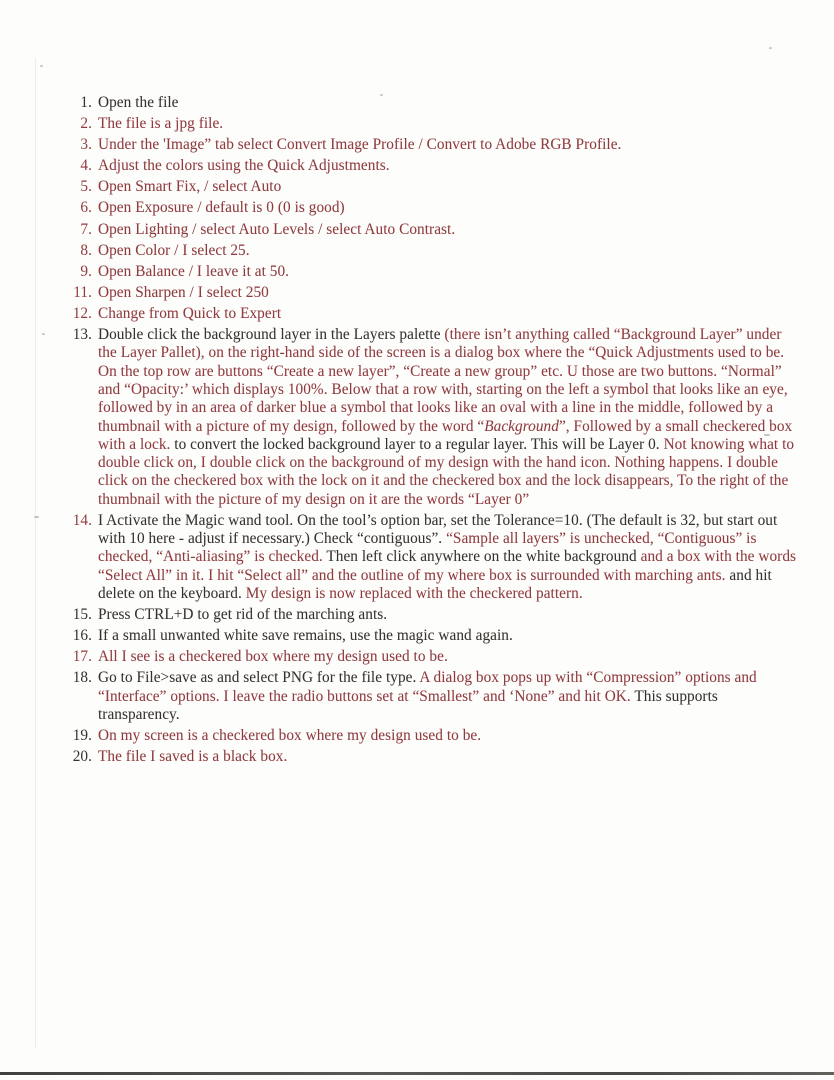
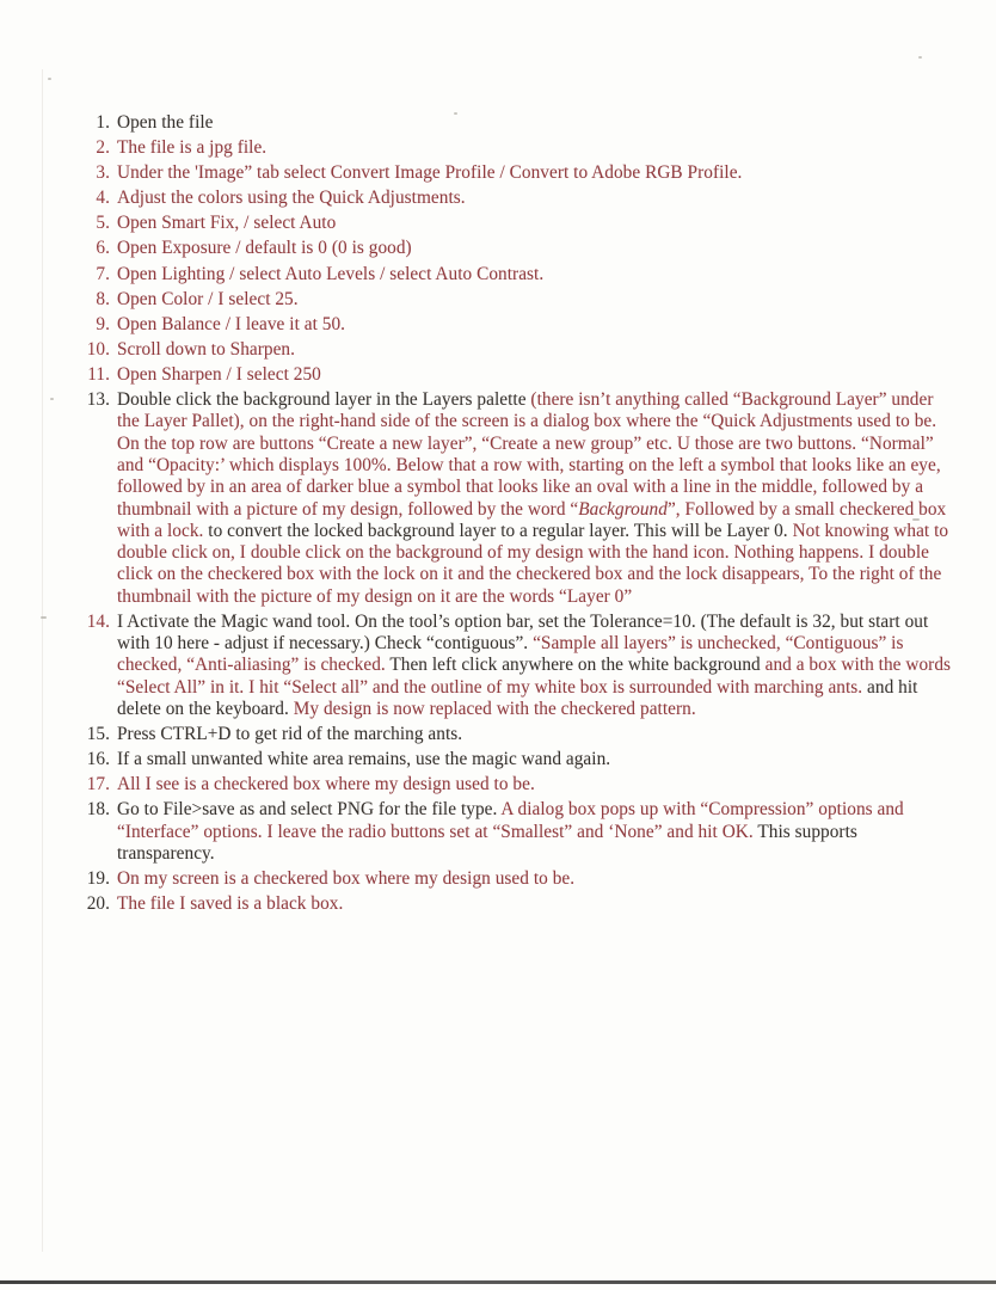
  1.
  Open the file
  2.
  The file is a jpg file.
  3.
  Under the 'Image” tab select Convert Image Profile / Convert to Adobe RGB Profile.
  4.
  Adjust the colors using the Quick Adjustments.
  5.
  Open Smart Fix, / select Auto
  6.
  Open Exposure / default is 0 (0 is good)
  7.
  Open Lighting / select Auto Levels / select Auto Contrast.
  8.
  Open Color / I select 25.
  9.
  Open Balance / I leave it at 50.
+ 10.
+ Scroll down to Sharpen.
  11.
  Open Sharpen / I select 250
- 12.
- Change from Quick to Expert
  13.
  Double click the background layer in the Layers palette (there isn’t anything called “Background Layer” under the Layer Pallet), on the right-hand side of the screen is a dialog box where the “Quick Adjustments used to be. On the top row are buttons “Create a new layer”, “Create a new group” etc. U those are two buttons. “Normal” and “Opacity:’ which displays 100%. Below that a row with, starting on the left a symbol that looks like an eye, followed by in an area of darker blue a symbol that looks like an oval with a line in the middle, followed by a thumbnail with a picture of my design, followed by the word “Background”, Followed by a small checkered box with a lock. to convert the locked background layer to a regular layer. This will be Layer 0. Not knowing what to double click on, I double click on the background of my design with the hand icon. Nothing happens. I double click on the checkered box with the lock on it and the checkered box and the lock disappears, To the right of the thumbnail with the picture of my design on it are the words “Layer 0”
  14.
- I Activate the Magic wand tool. On the tool’s option bar, set the Tolerance=10. (The default is 32, but start out with 10 here - adjust if necessary.) Check “contiguous”. “Sample all layers” is unchecked, “Contiguous” is checked, “Anti-aliasing” is checked. Then left click anywhere on the white background and a box with the words “Select All” in it. I hit “Select all” and the outline of my where box is surrounded with marching ants. and hit delete on the keyboard. My design is now replaced with the checkered pattern.
+ I Activate the Magic wand tool. On the tool’s option bar, set the Tolerance=10. (The default is 32, but start out with 10 here - adjust if necessary.) Check “contiguous”. “Sample all layers” is unchecked, “Contiguous” is checked, “Anti-aliasing” is checked. Then left click anywhere on the white background and a box with the words “Select All” in it. I hit “Select all” and the outline of my white box is surrounded with marching ants. and hit delete on the keyboard. My design is now replaced with the checkered pattern.
  15.
  Press CTRL+D to get rid of the marching ants.
  16.
- If a small unwanted white save remains, use the magic wand again.
+ If a small unwanted white area remains, use the magic wand again.
  17.
  All I see is a checkered box where my design used to be.
  18.
  Go to File>save as and select PNG for the file type. A dialog box pops up with “Compression” options and “Interface” options. I leave the radio buttons set at “Smallest” and ‘None” and hit OK. This supports transparency.
  19.
  On my screen is a checkered box where my design used to be.
  20.
  The file I saved is a black box.
